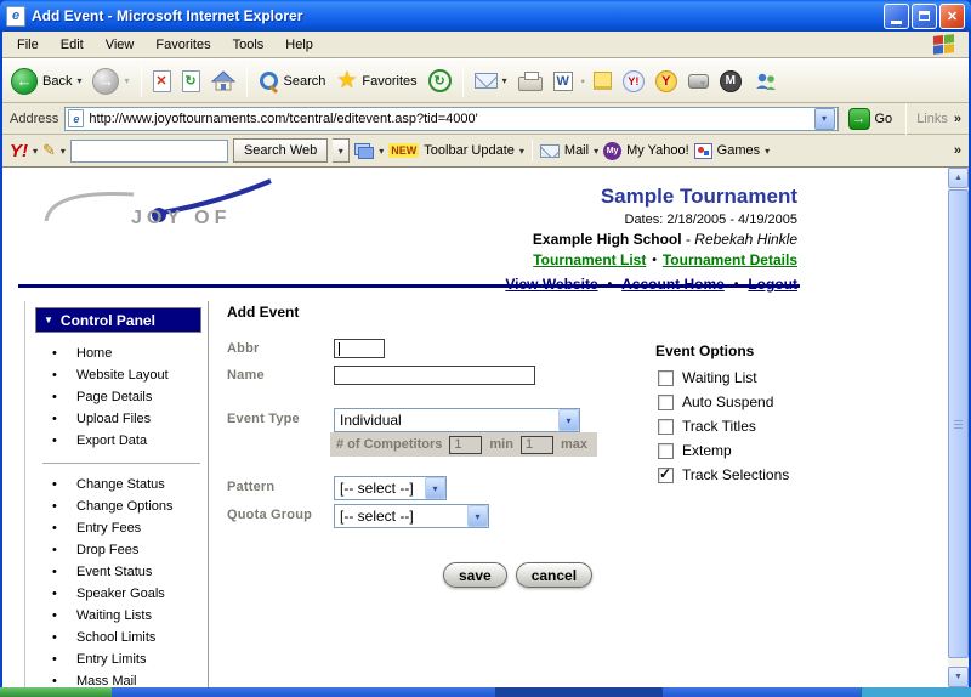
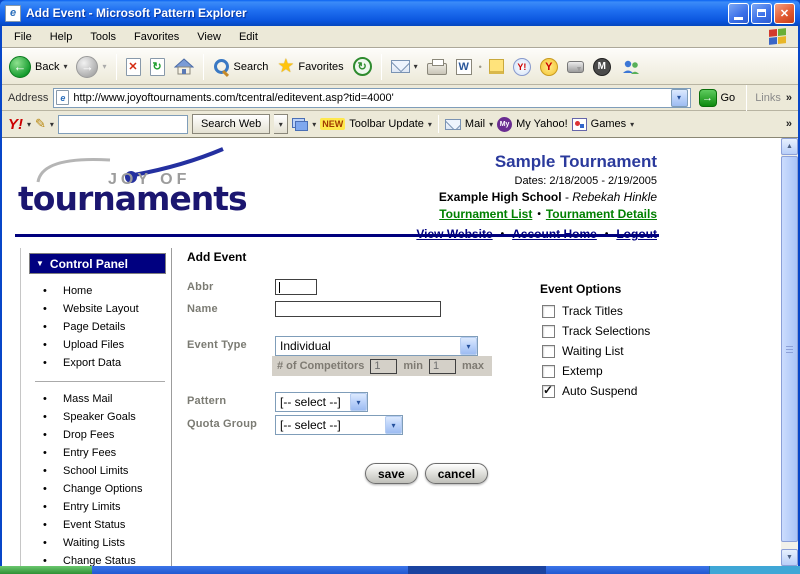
  e
- Add Event - Microsoft Internet Explorer
+ Add Event - Microsoft Pattern Explorer
  ✕
  File
- Edit
+ Help
- View
+ Tools
  Favorites
- Tools
+ View
- Help
+ Edit
  ←
  Back
  ▾
  →
  ▾
  ✕
  ↻
  Search
  ★
  Favorites
  ↻
  ▾
  W
  •
  Y!
  Y
  M
  Address
  e
  http://www.joyoftournaments.com/tcentral/editevent.asp?tid=4000'
  ▾
  →
  Go
  Links
  »
  Y!
  ▾
  ✎
  ▾
  Search Web
  ▾
  ▾
  NEW
  Toolbar Update
  ▾
  Mail
  ▾
  My Yahoo!
  Games
  ▾
  »
  JOY OF
+ tournaments
  Sample Tournament
- Dates: 2/18/2005 - 4/19/2005
+ Dates: 2/18/2005 - 2/19/2005
  Example High School - Rebekah Hinkle
  Tournament List
  •
  Tournament Details
  ▼
  Control Panel
  •
  Home
  •
  Website Layout
  •
  Page Details
  •
  Upload Files
  •
  Export Data
  •
- Change Status
+ Mass Mail
  •
- Change Options
+ Speaker Goals
  •
- Entry Fees
+ Drop Fees
  •
- Drop Fees
+ Entry Fees
  •
- Event Status
+ School Limits
  •
- Speaker Goals
+ Change Options
  •
- Waiting Lists
+ Entry Limits
  •
- School Limits
+ Event Status
  •
- Entry Limits
+ Waiting Lists
  •
- Mass Mail
+ Change Status
  Add Event
  Abbr
  Name
  Event Type
  Individual
  ▾
  # of Competitors
  1
  min
  1
  max
  Pattern
  [-- select --]
  ▾
  Quota Group
  [-- select --]
  ▾
  save
  cancel
  Event Options
- Waiting List
+ Track Titles
- Auto Suspend
+ Track Selections
- Track Titles
+ Waiting List
  Extemp
  ✓
- Track Selections
+ Auto Suspend
